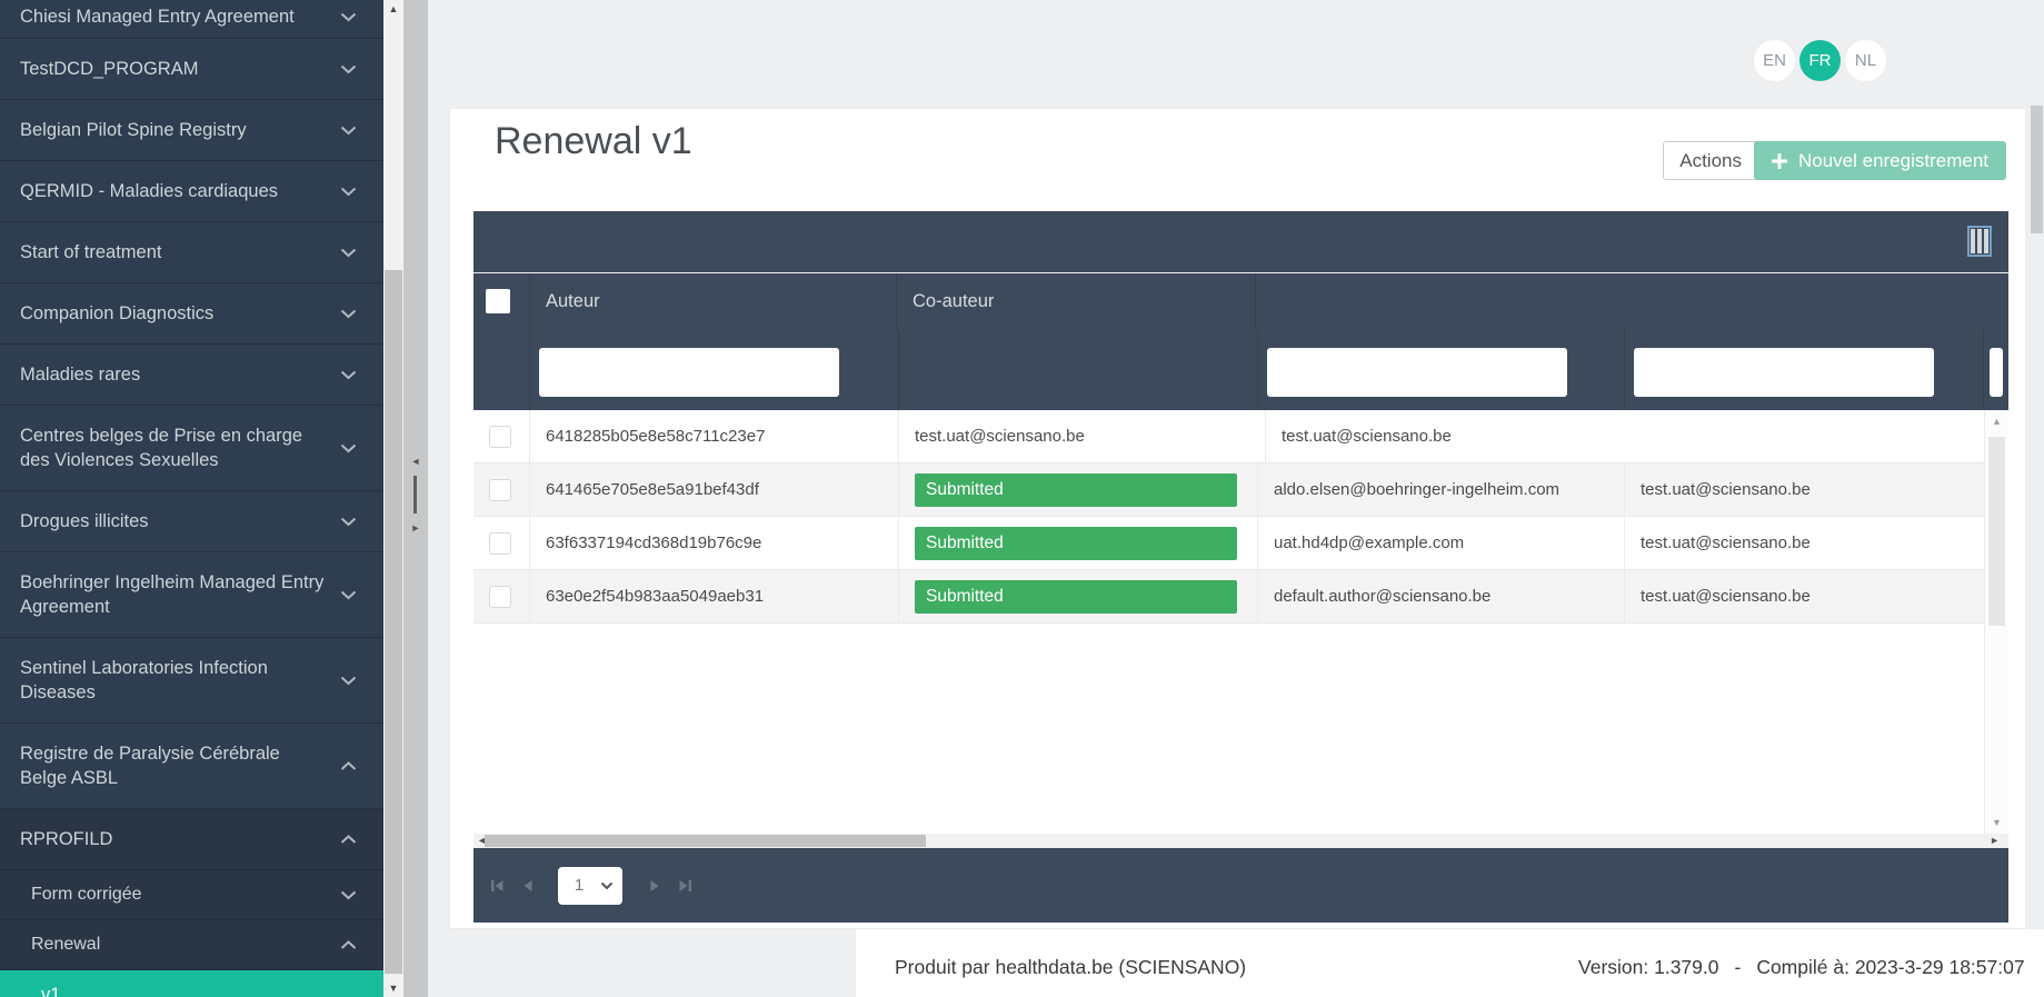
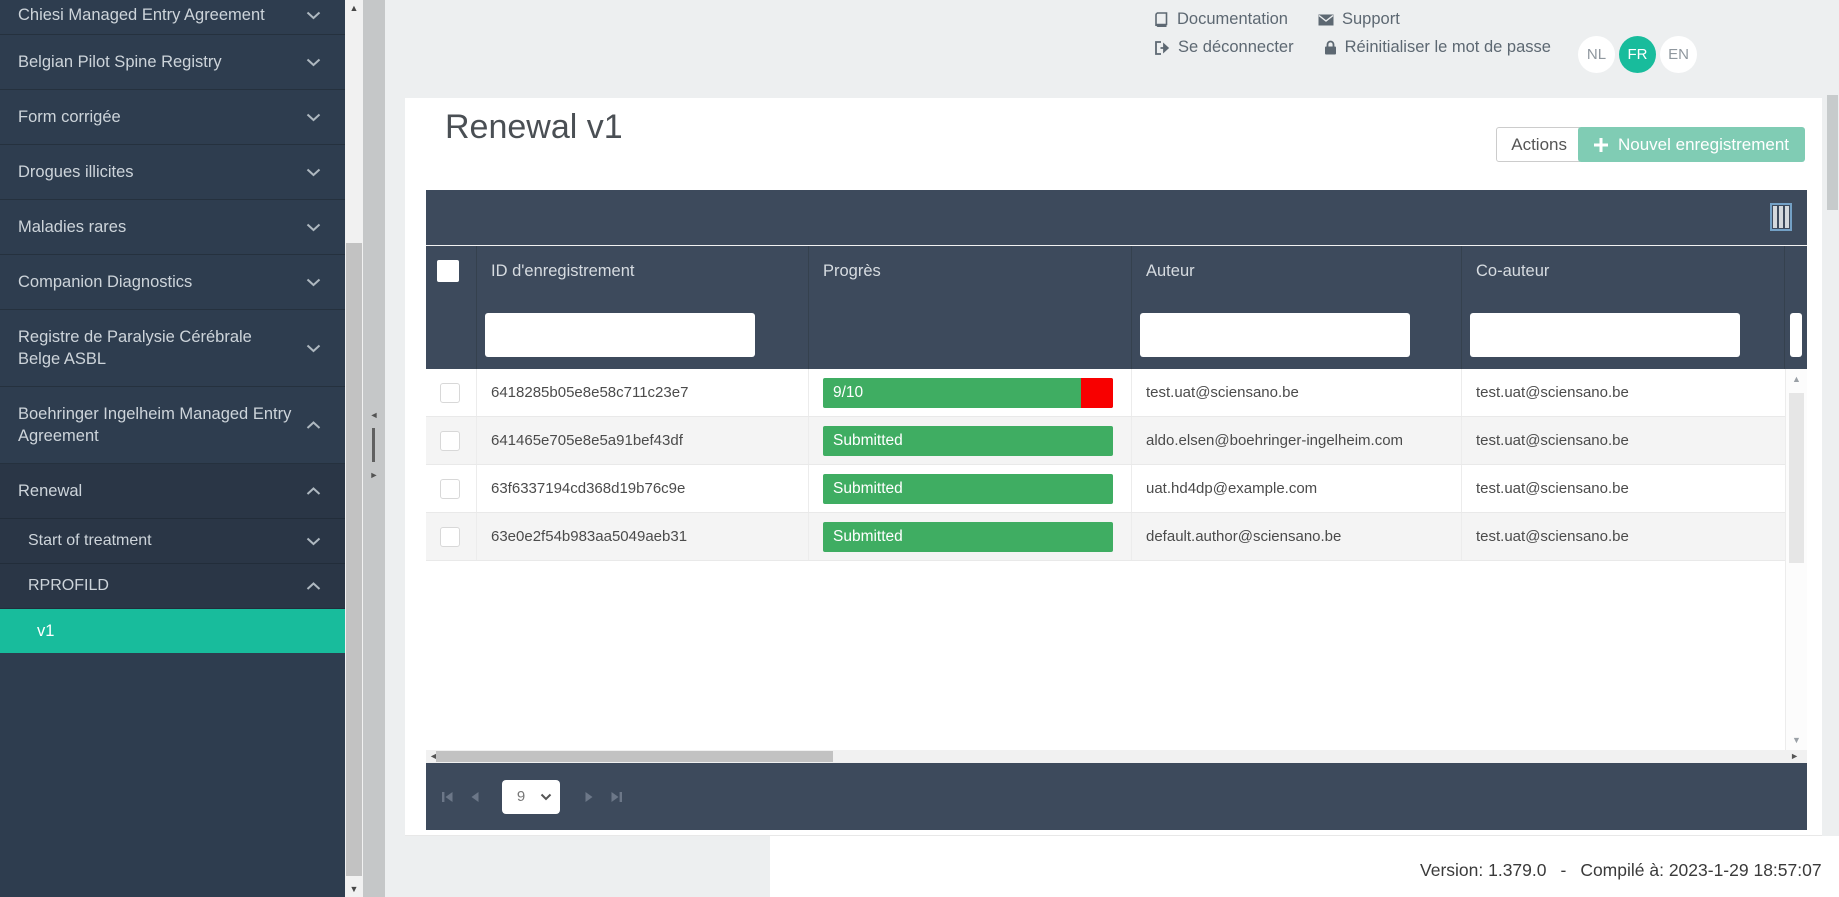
  Chiesi Managed Entry Agreement
- TestDCD_PROGRAM
  Belgian Pilot Spine Registry
- QERMID - Maladies cardiaques
- Start of treatment
+ Form corrigée
- Companion Diagnostics
+ Drogues illicites
  Maladies rares
- Centres belges de Prise en charge des Violences Sexuelles
- Drogues illicites
+ Companion Diagnostics
- Boehringer Ingelheim Managed Entry Agreement
+ Registre de Paralysie Cérébrale Belge ASBL
- Sentinel Laboratories Infection Diseases
- Registre de Paralysie Cérébrale Belge ASBL
+ Boehringer Ingelheim Managed Entry Agreement
- RPROFILD
+ Renewal
- Form corrigée
+ Start of treatment
- Renewal
+ RPROFILD
  v1
  ▲
  ▼
  ◄
  ►
+ Documentation
+ Support
+ Se déconnecter
+ Réinitialiser le mot de passe
- EN
+ NL
  FR
- NL
+ EN
  Renewal v1
  Actions
  Nouvel enregistrement
+ ID d'enregistrement
+ Progrès
  Auteur
  Co-auteur
  6418285b05e8e58c711c23e7
+ 9/10
  test.uat@sciensano.be
  test.uat@sciensano.be
  641465e705e8e5a91bef43df
  Submitted
  aldo.elsen@boehringer-ingelheim.com
  test.uat@sciensano.be
  63f6337194cd368d19b76c9e
  Submitted
  uat.hd4dp@example.com
  test.uat@sciensano.be
  63e0e2f54b983aa5049aeb31
  Submitted
  default.author@sciensano.be
  test.uat@sciensano.be
  ▲
  ▼
  ◄
  ►
- 1
+ 9
- Produit par healthdata.be (SCIENSANO)
  Version: 1.379.0
  -
- Compilé à: 2023-3-29 18:57:07
+ Compilé à: 2023-1-29 18:57:07
